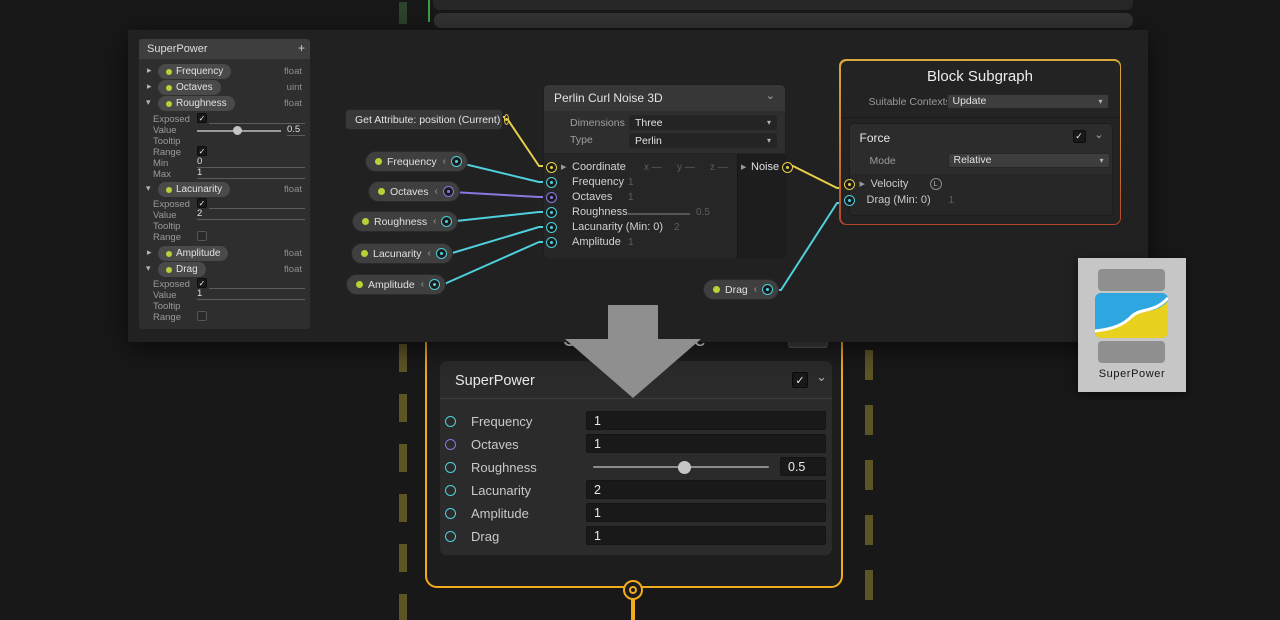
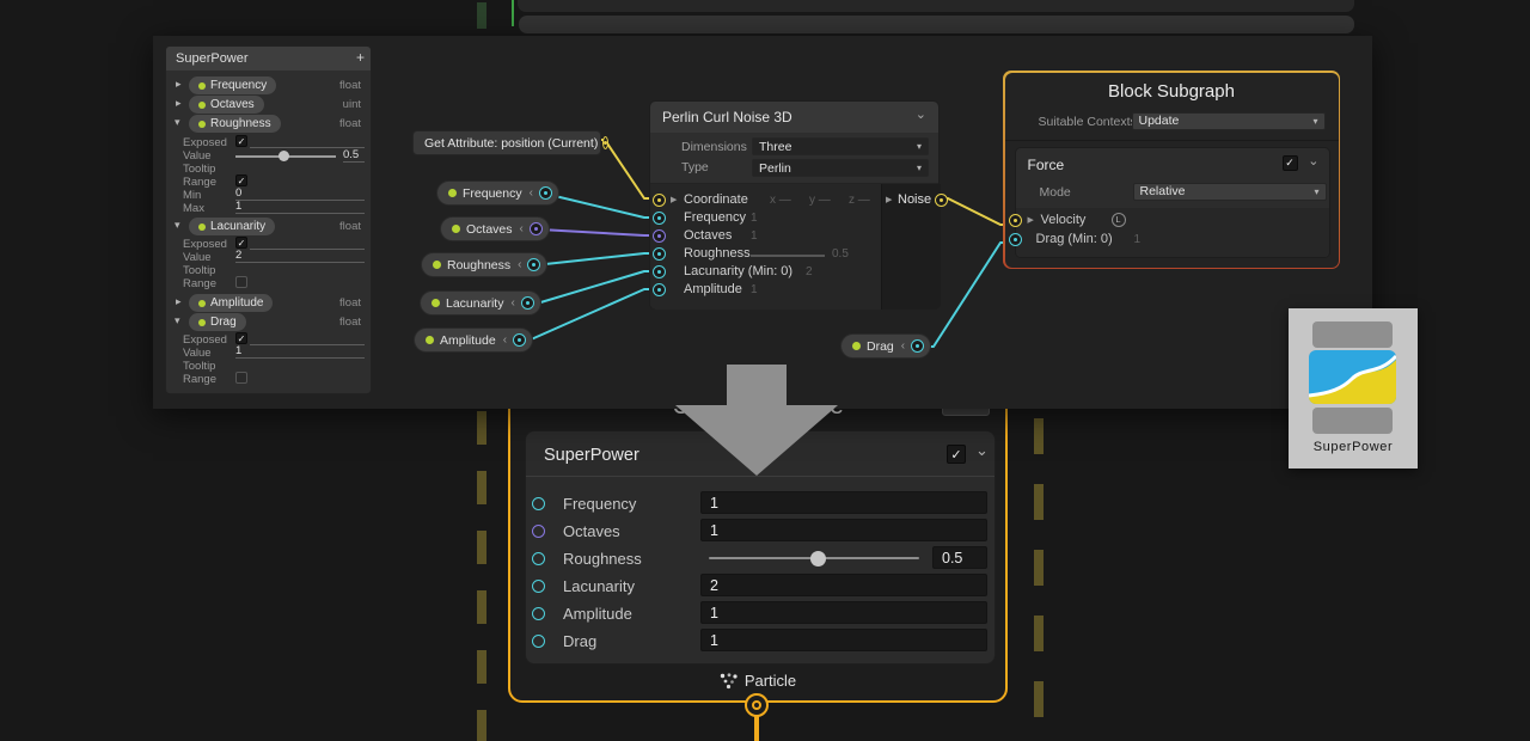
  SuperPower
  ✓
  ⌄
  Frequency
  1
  Octaves
  1
  Roughness
  0.5
  Lacunarity
  2
  Amplitude
  1
  Drag
  1
+ Particle
  SuperPower
  +
  ▸
  Frequency
  float
  ▸
  Octaves
  uint
  ▾
  Roughness
  float
  Exposed
  ✓
  Value
  0.5
  Tooltip
  Range
  ✓
  Min
  0
  Max
  1
  ▾
  Lacunarity
  float
  Exposed
  ✓
  Value
  2
  Tooltip
  Range
  ▸
  Amplitude
  float
  ▾
  Drag
  float
  Exposed
  ✓
  Value
  1
  Tooltip
  Range
  Get Attribute: position (Current)
  Frequency
  ‹
  Octaves
  ‹
  Roughness
  ‹
  Lacunarity
  ‹
  Amplitude
  ‹
  Drag
  ‹
  Perlin Curl Noise 3D
  ⌄
  Dimensions
  Three
  ▾
  Type
  Perlin
  ▾
  Coordinate
  x —
  y —
  z —
  Frequency
  1
  Octaves
  1
  Roughness
  0.5
  Lacunarity (Min: 0)
  2
  Amplitude
  1
  Noise
  Block Subgraph
  Suitable Context
  Update
  ▾
  Force
  ✓
  ⌄
  Mode
  Relative
  ▾
  Velocity
  L
  Drag (Min: 0)
  1
  SuperPower
